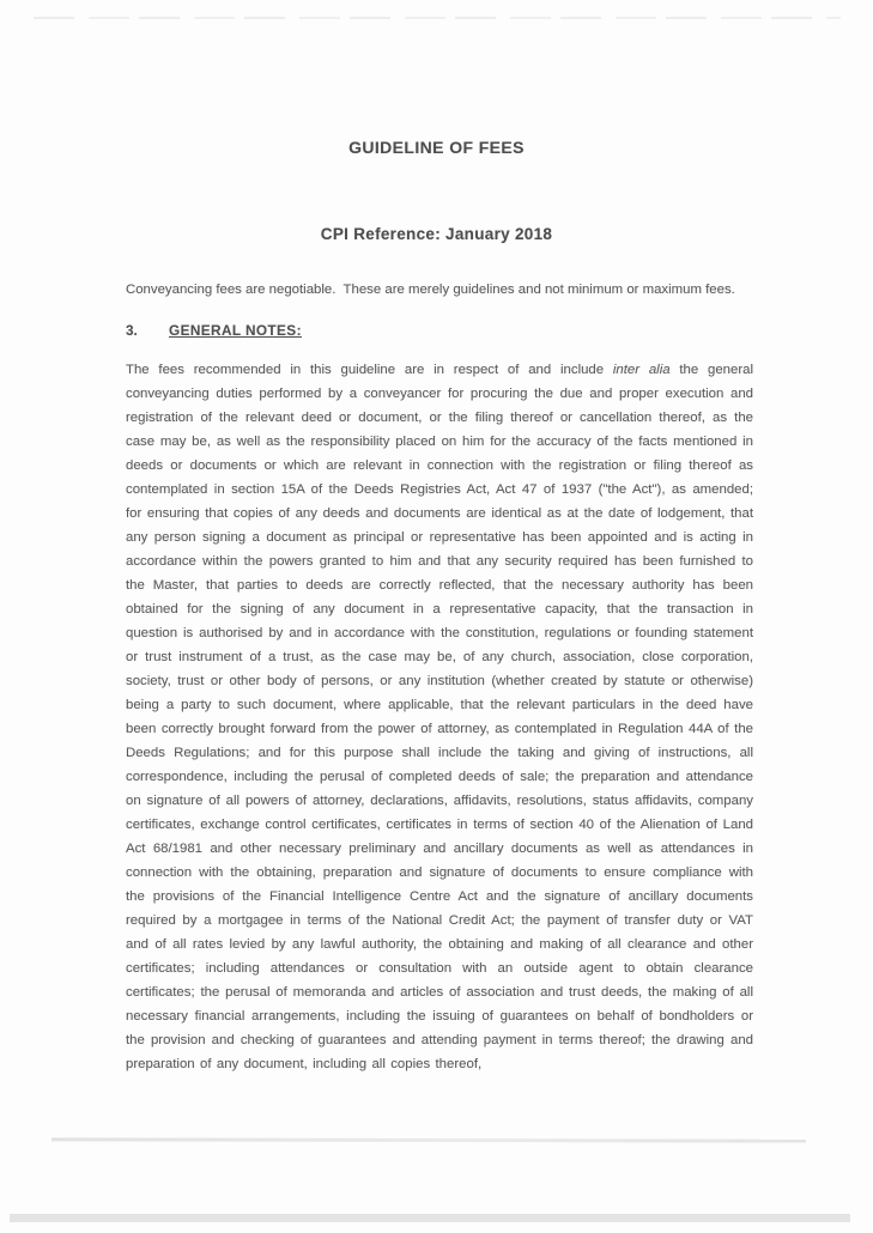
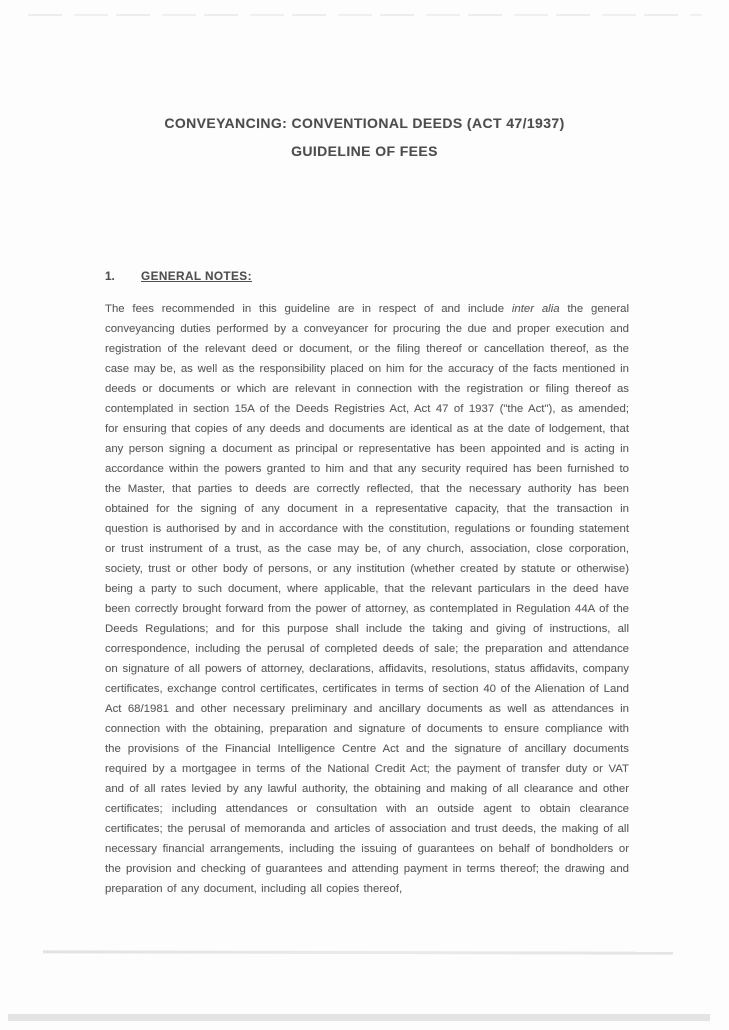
+ CONVEYANCING: CONVENTIONAL DEEDS (ACT 47/1937)
  GUIDELINE OF FEES
- CPI Reference: January 2018
- Conveyancing fees are negotiable. These are merely guidelines and not minimum or maximum fees.
- 3. GENERAL NOTES:
+ 1. GENERAL NOTES:
  The fees recommended in this guideline are in respect of and include inter alia the general conveyancing duties performed by a conveyancer for procuring the due and proper execution and registration of the relevant deed or document, or the filing thereof or cancellation thereof, as the case may be, as well as the responsibility placed on him for the accuracy of the facts mentioned in deeds or documents or which are relevant in connection with the registration or filing thereof as contemplated in section 15A of the Deeds Registries Act, Act 47 of 1937 ("the Act"), as amended; for ensuring that copies of any deeds and documents are identical as at the date of lodgement, that any person signing a document as principal or representative has been appointed and is acting in accordance within the powers granted to him and that any security required has been furnished to the Master, that parties to deeds are correctly reflected, that the necessary authority has been obtained for the signing of any document in a representative capacity, that the transaction in question is authorised by and in accordance with the constitution, regulations or founding statement or trust instrument of a trust, as the case may be, of any church, association, close corporation, society, trust or other body of persons, or any institution (whether created by statute or otherwise) being a party to such document, where applicable, that the relevant particulars in the deed have been correctly brought forward from the power of attorney, as contemplated in Regulation 44A of the Deeds Regulations; and for this purpose shall include the taking and giving of instructions, all correspondence, including the perusal of completed deeds of sale; the preparation and attendance on signature of all powers of attorney, declarations, affidavits, resolutions, status affidavits, company certificates, exchange control certificates, certificates in terms of section 40 of the Alienation of Land Act 68/1981 and other necessary preliminary and ancillary documents as well as attendances in connection with the obtaining, preparation and signature of documents to ensure compliance with the provisions of the Financial Intelligence Centre Act and the signature of ancillary documents required by a mortgagee in terms of the National Credit Act; the payment of transfer duty or VAT and of all rates levied by any lawful authority, the obtaining and making of all clearance and other certificates; including attendances or consultation with an outside agent to obtain clearance certificates; the perusal of memoranda and articles of association and trust deeds, the making of all necessary financial arrangements, including the issuing of guarantees on behalf of bondholders or the provision and checking of guarantees and attending payment in terms thereof; the drawing and preparation of any document, including all copies thereof,
